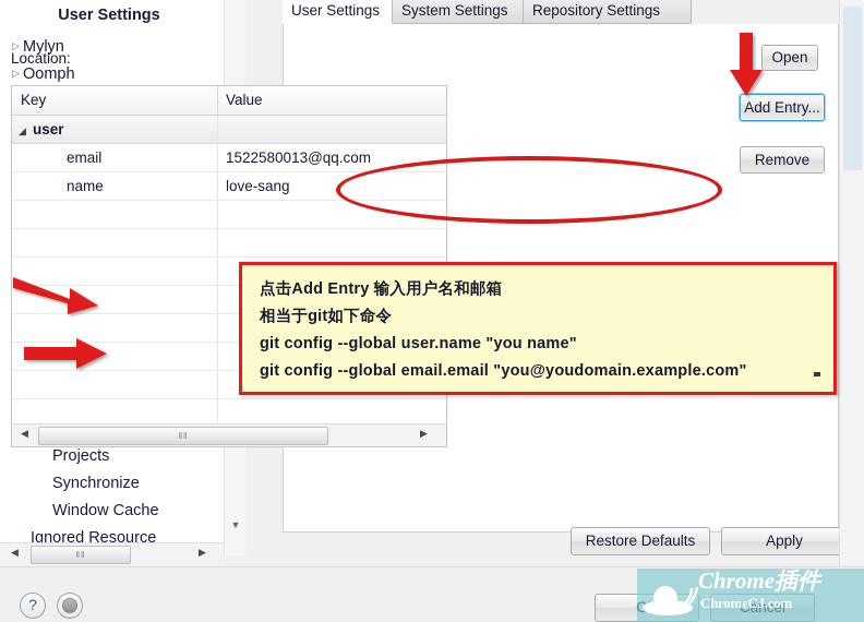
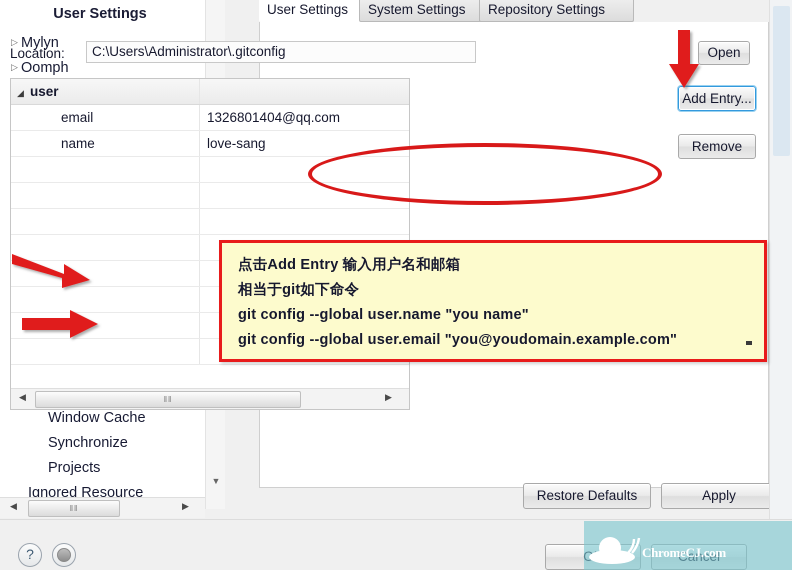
  User Settings
  ▷ Mylyn
  ▷ Oomph
- Projects
+ Window Cache
  Synchronize
- Window Cache
+ Projects
  Ignored Resource
  ▼
  ◀
  ‖‖
  ▶
  User Settings
  System Settings
  Repository Settings
  Location:
+ C:\Users\Administrator\.gitconfig
  Open
- Key
- Value
  ◢ user
  email
- 1522580013@qq.com
+ 1326801404@qq.com
  name
  love-sang
  ◀
  ‖‖
  ▶
  Add Entry...
  Remove
  Restore Defaults
  Apply
  ?
  Cancel
  点击Add Entry 输入用户名和邮箱
  相当于git如下命令
  git config --global user.name "you name"
- git config --global email.email "you@youdomain.example.com"
+ git config --global user.email "you@youdomain.example.com"
- Chrome插件
  ChromeCJ.com
